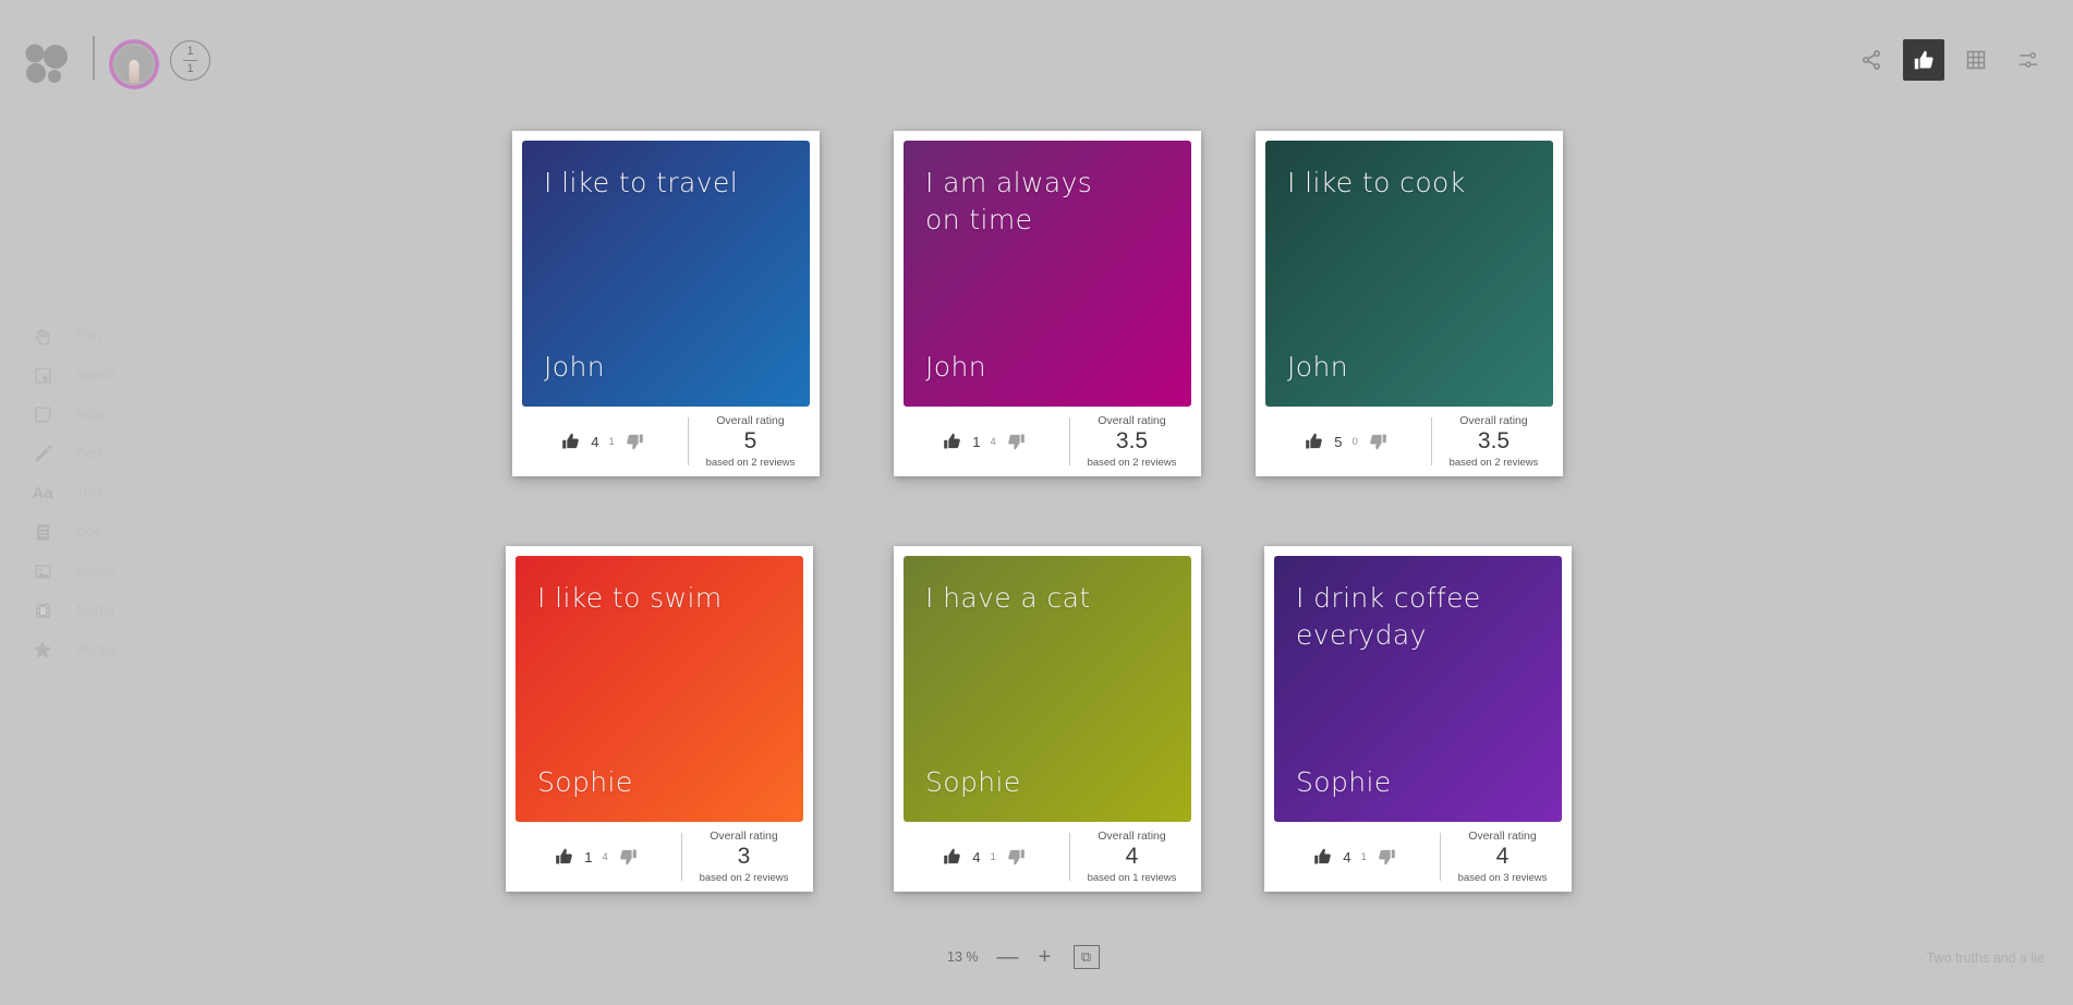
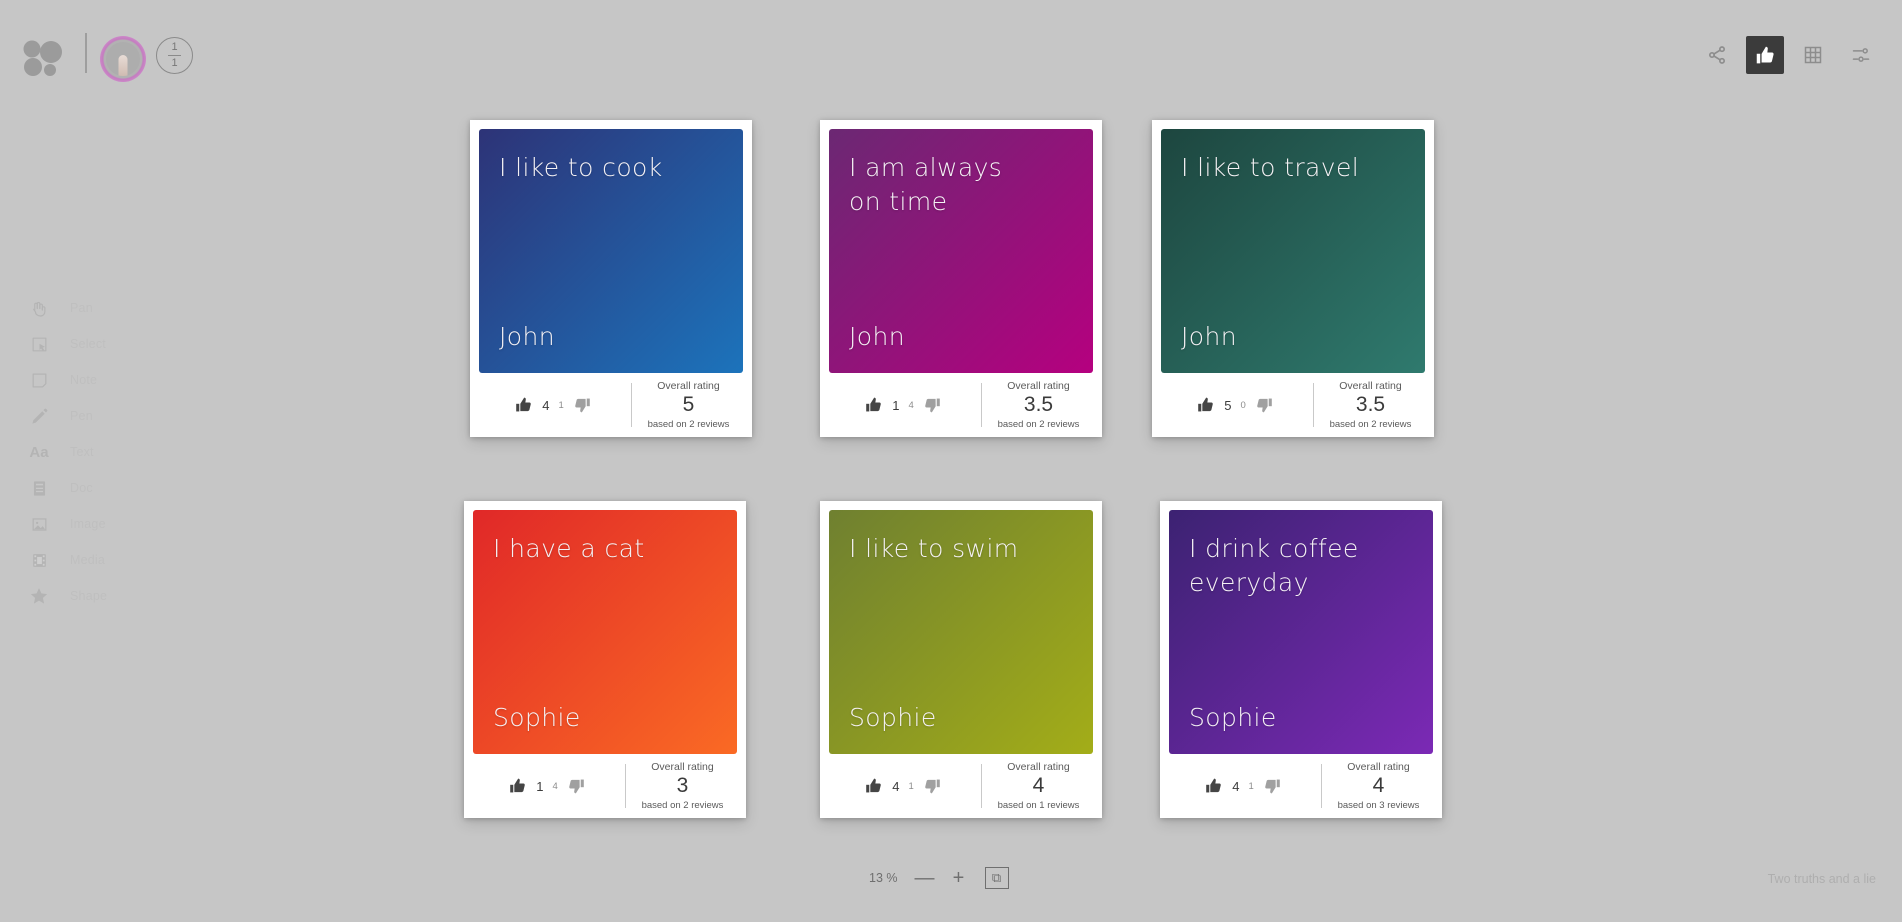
  1
  1
- I like to travel
+ I like to cook
  John
  4
  1
  Overall rating
  5
  based on 2 reviews
  I am always
  on time
  John
  1
  4
  Overall rating
  3.5
  based on 2 reviews
- I like to cook
+ I like to travel
  John
  5
  0
  Overall rating
  3.5
  based on 2 reviews
- I like to swim
+ I have a cat
  Sophie
  1
  4
  Overall rating
  3
  based on 2 reviews
- I have a cat
+ I like to swim
  Sophie
  4
  1
  Overall rating
  4
  based on 1 reviews
  I drink coffee
  everyday
  Sophie
  4
  1
  Overall rating
  4
  based on 3 reviews
  13 %
  —
  +
  ⧉
  Two truths and a lie
